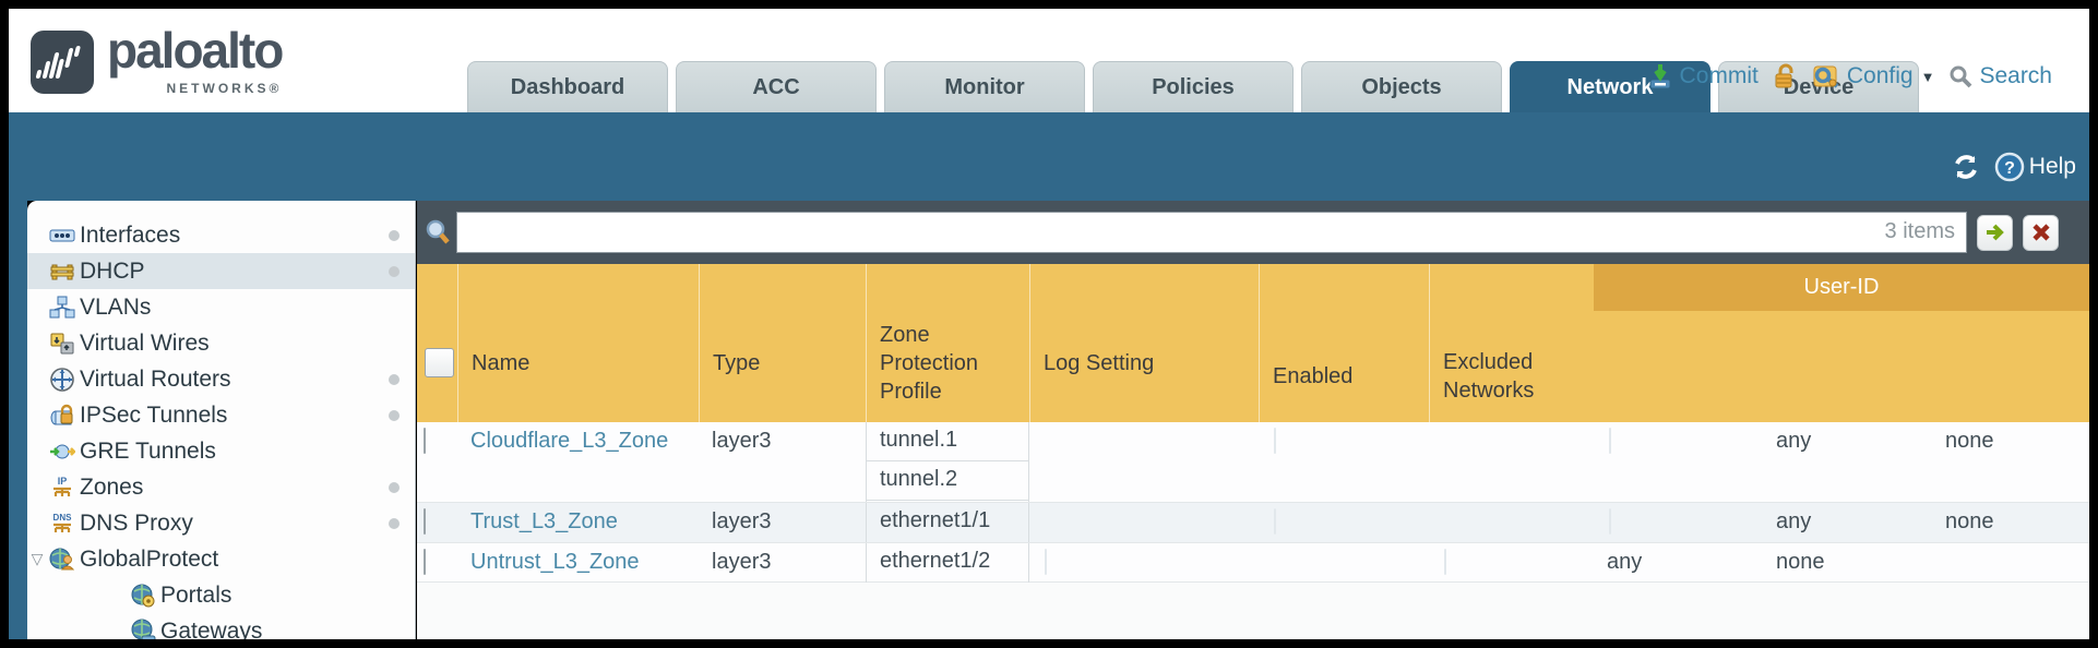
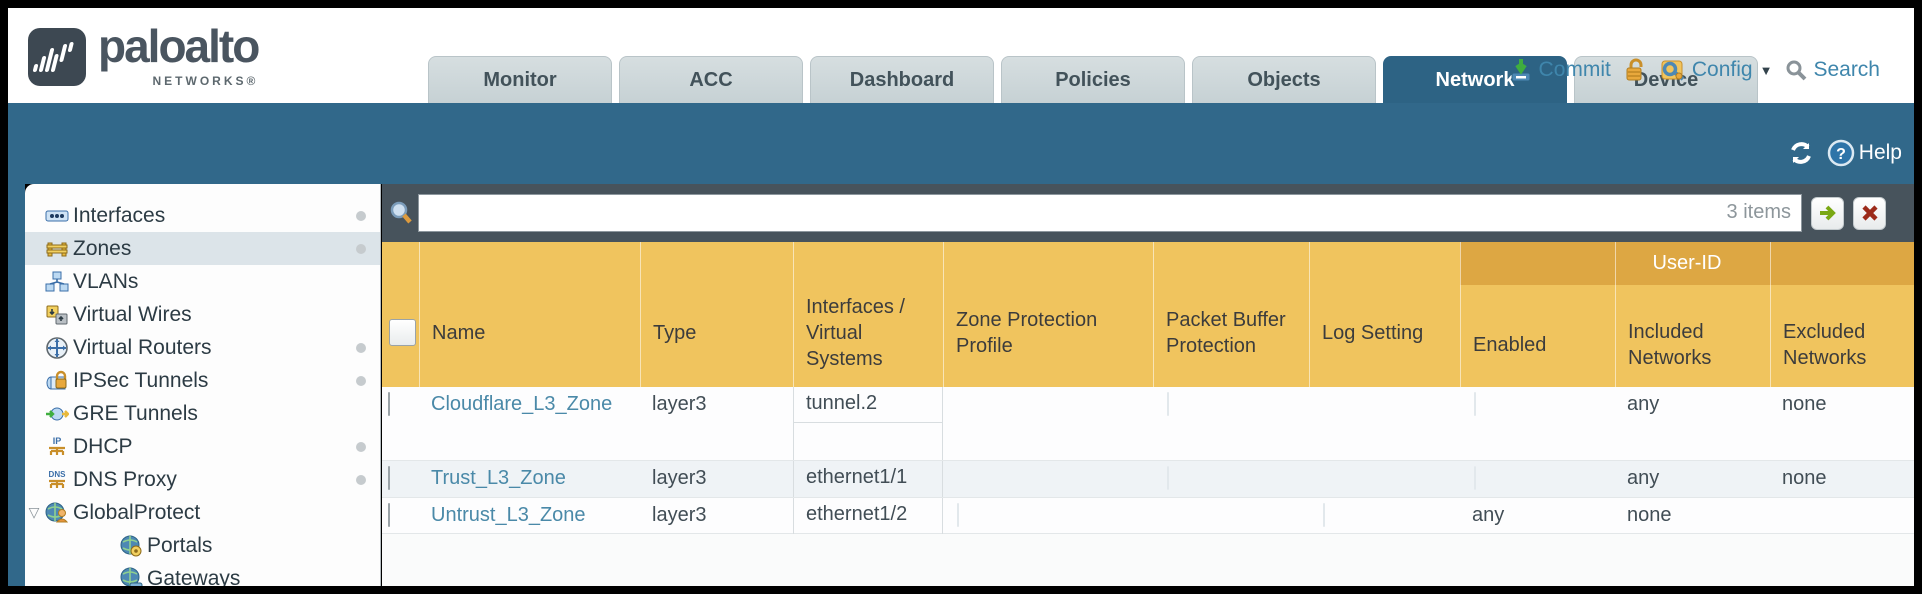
  paloalto
  NETWORKS®
- Dashboard
+ Monitor
  ACC
- Monitor
+ Dashboard
  Policies
  Objects
  Network
  Commit
  Config
  ▼
  Search
  ?
  Help
  Interfaces
- DHCP
+ Zones
  VLANs
  Virtual Wires
  Virtual Routers
  IPSec Tunnels
  GRE Tunnels
  IP
- Zones
+ DHCP
  DNS
  DNS Proxy
  ▽
  GlobalProtect
  Portals
  Gateways
  3 items
  User-ID
  Name
  Type
+ Interfaces / Virtual Systems
  Zone Protection Profile
+ Packet Buffer Protection
  Log Setting
  Enabled
+ Included Networks
  Excluded Networks
  Cloudflare_L3_Zone
  layer3
- tunnel.1
  tunnel.2
  any
  none
  Trust_L3_Zone
  layer3
  ethernet1/1
  any
  none
  Untrust_L3_Zone
  layer3
  ethernet1/2
  any
  none
